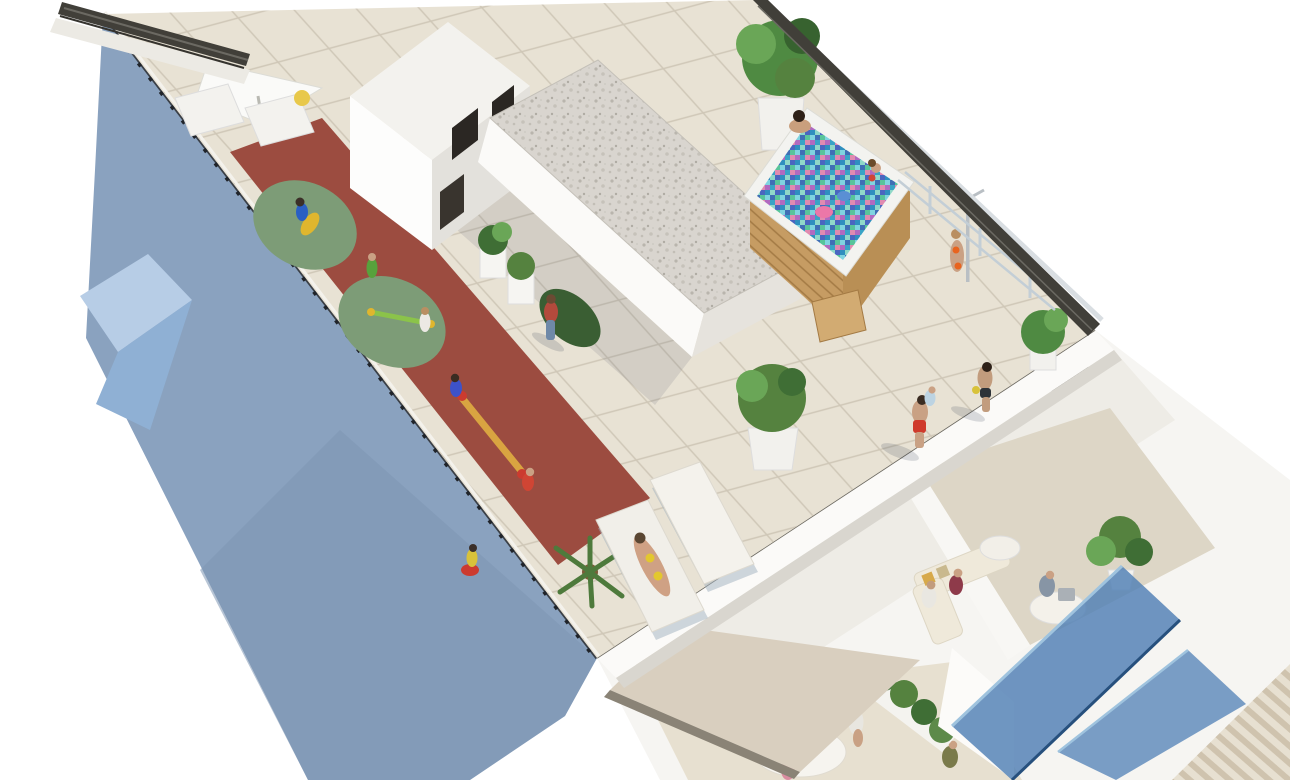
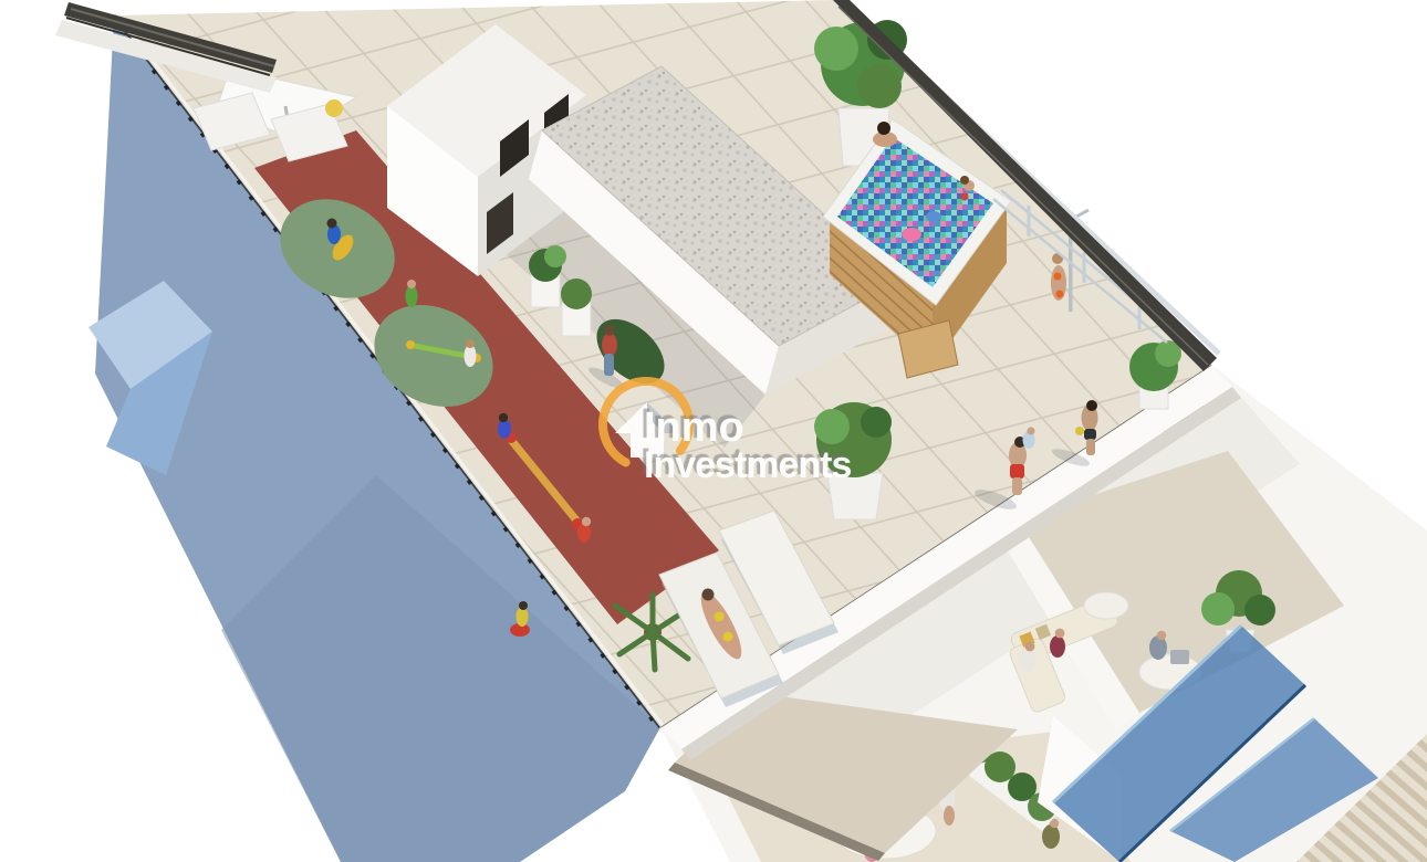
+ Inmo
+ Investments
